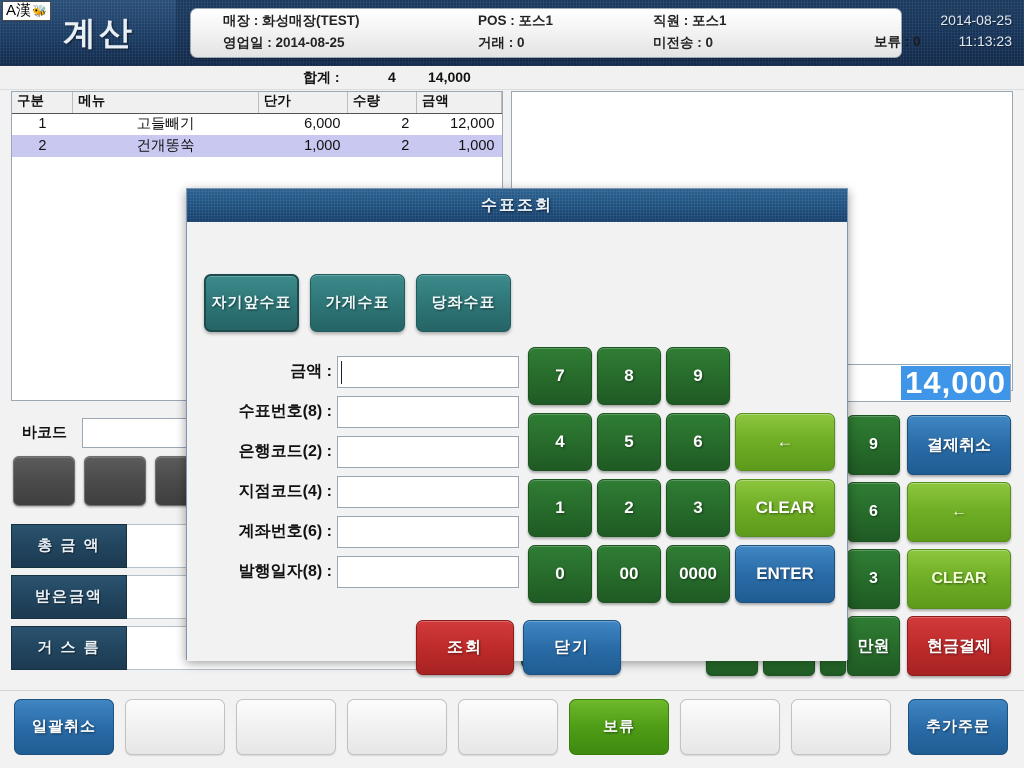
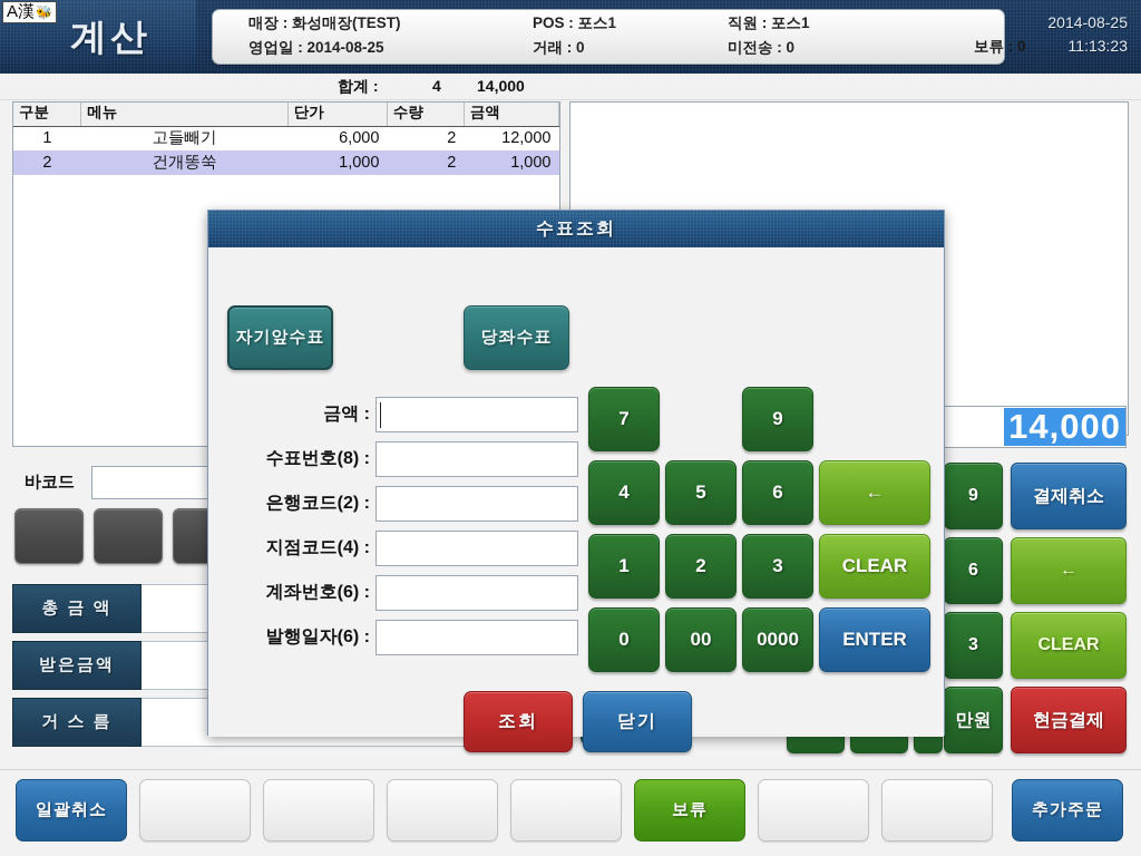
  A漢
  🐝
  보류 : 0
  합계 :
  4
  14,000
  구분	메뉴	단가	수량	금액
  1	고들빼기	6,000	2	12,000
  2	건개똥쑥	1,000	2	1,000
  바코드
  총 금 액
  받은금액
  거 스 름
  14,000
  9
  6
  3
  만원
  결제취소
  ←
  CLEAR
  현금결제
  일괄취소
  보류
  추가주문
  수표조회
  자기앞수표
- 가게수표
  당좌수표
  금액 :
  수표번호(8) :
  은행코드(2) :
  지점코드(4) :
  계좌번호(6) :
- 발행일자(8) :
+ 발행일자(6) :
  7
- 8
  9
  4
  5
  6
  ←
  1
  2
  3
  CLEAR
  0
  00
  0000
  ENTER
  조회
  닫기
